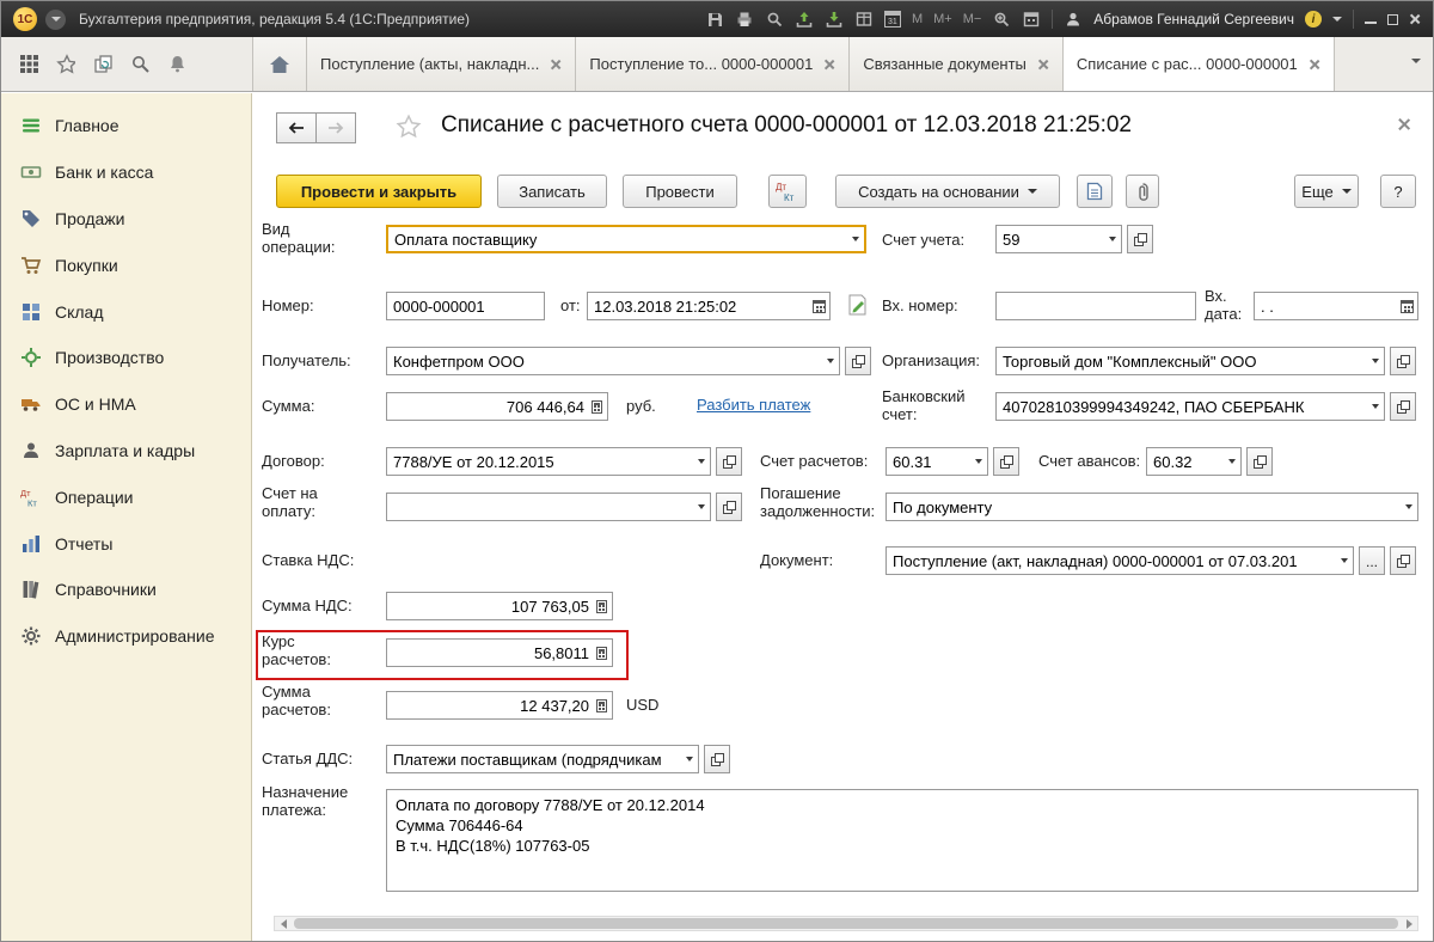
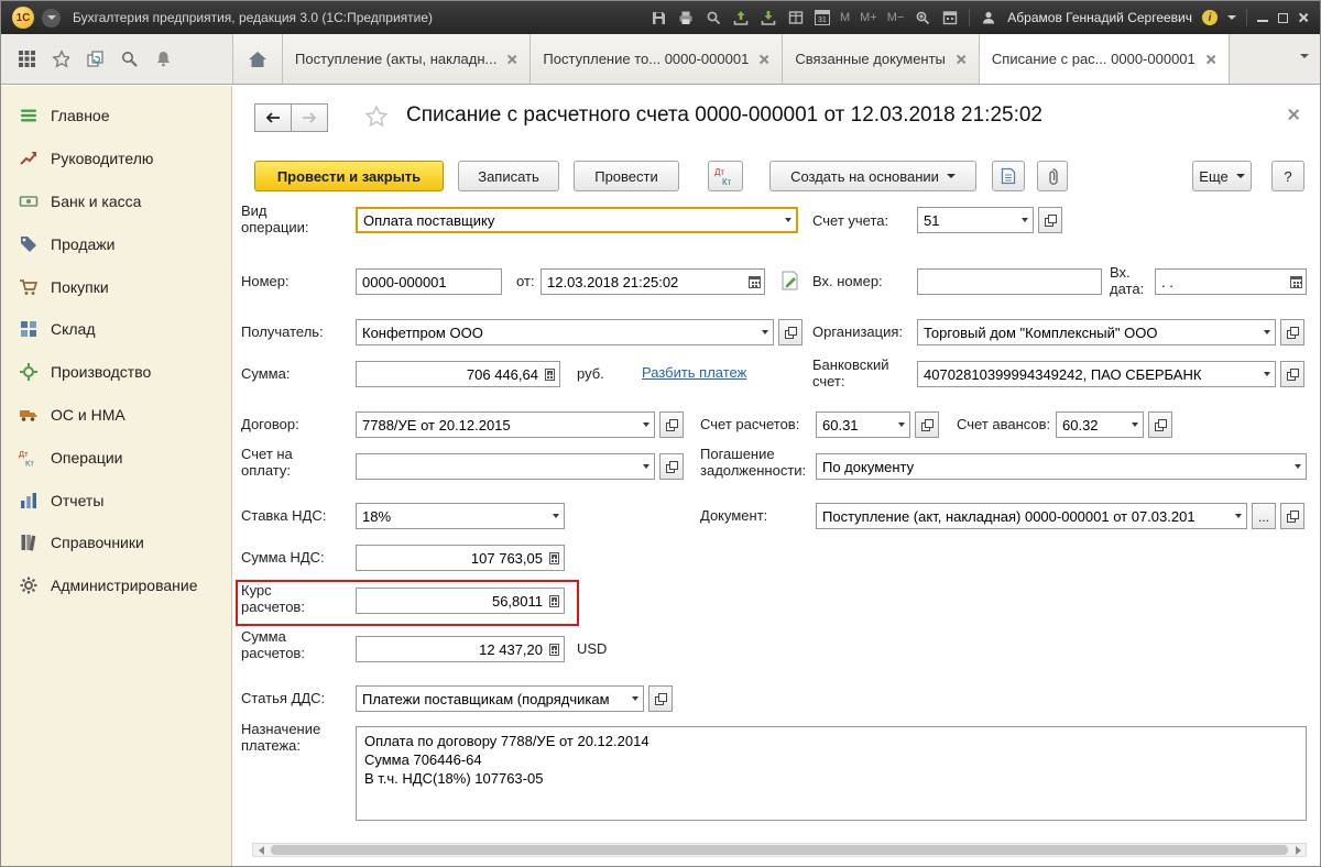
  1С
- Бухгалтерия предприятия, редакция 5.4 (1С:Предприятие)
+ Бухгалтерия предприятия, редакция 3.0 (1С:Предприятие)
  M
  M+
  M−
  Абрамов Геннадий Сергеевич
  i
  Поступление (акты, накладн...
  Поступление то... 0000-000001
  Связанные документы
  Списание с рас... 0000-000001
  Главное
+ Руководителю
  Банк и касса
  Продажи
  Покупки
  Склад
  Производство
  ОС и НМА
- Зарплата и кадры
  Дт
  Кт
  Операции
  Отчеты
  Справочники
  Администрирование
  Списание с расчетного счета 0000-000001 от 12.03.2018 21:25:02
  Провести и закрыть
  Записать
  Провести
  Дт
  Кт
  Создать на основании
  Еще
  ?
  Вид операции:
  Оплата поставщику
  Счет учета:
- 59
+ 51
  Номер:
  0000-000001
  от:
  12.03.2018 21:25:02
  Вх. номер:
  Вх. дата:
  . .
  Получатель:
  Конфетпром ООО
  Организация:
  Торговый дом "Комплексный" ООО
  Сумма:
  706 446,64
  руб.
  Разбить платеж
  Банковский счет:
  40702810399994349242, ПАО СБЕРБАНК
  Договор:
  7788/УЕ от 20.12.2015
  Счет расчетов:
  60.31
  Счет авансов:
  60.32
  Счет на оплату:
  Погашение задолженности:
  По документу
  Ставка НДС:
+ 18%
  Документ:
  Поступление (акт, накладная) 0000-000001 от 07.03.201
  ...
  Сумма НДС:
  107 763,05
  Курс расчетов:
  56,8011
  Сумма расчетов:
  12 437,20
  USD
  Статья ДДС:
  Платежи поставщикам (подрядчикам
  Назначение платежа:
  Оплата по договору 7788/УЕ от 20.12.2014
  Сумма 706446-64
  В т.ч. НДС(18%) 107763-05
